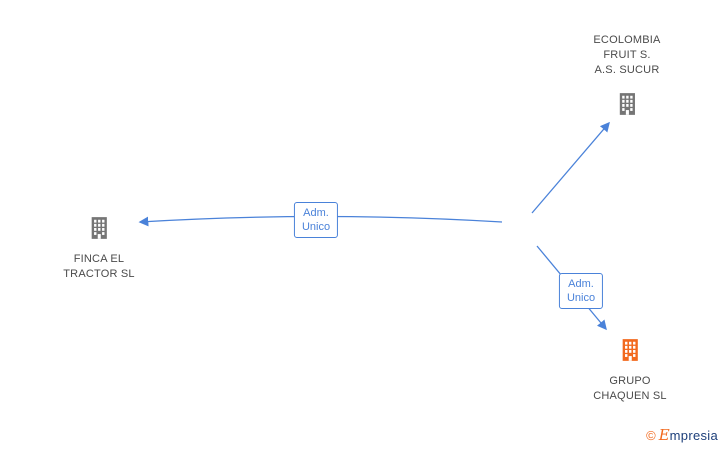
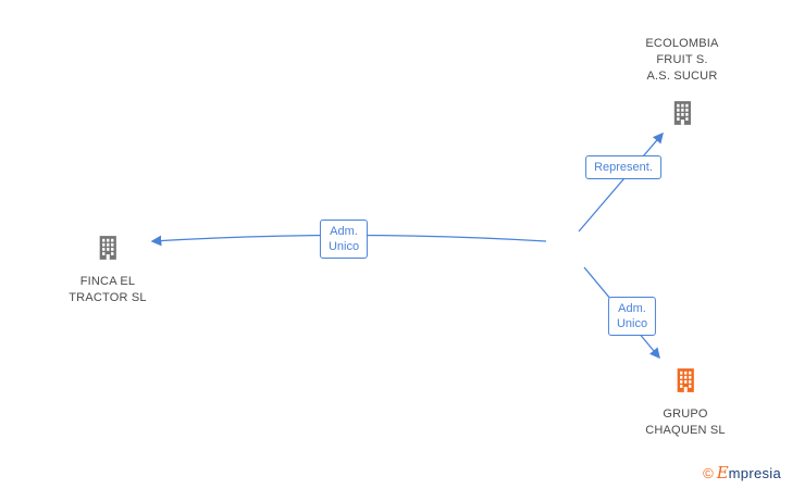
  ECOLOMBIA
  FRUIT S.
  A.S. SUCUR
  FINCA EL
  TRACTOR SL
  GRUPO
  CHAQUEN SL
+ Represent.
  Adm.
  Unico
  Adm.
  Unico
  ©
  Empresia
